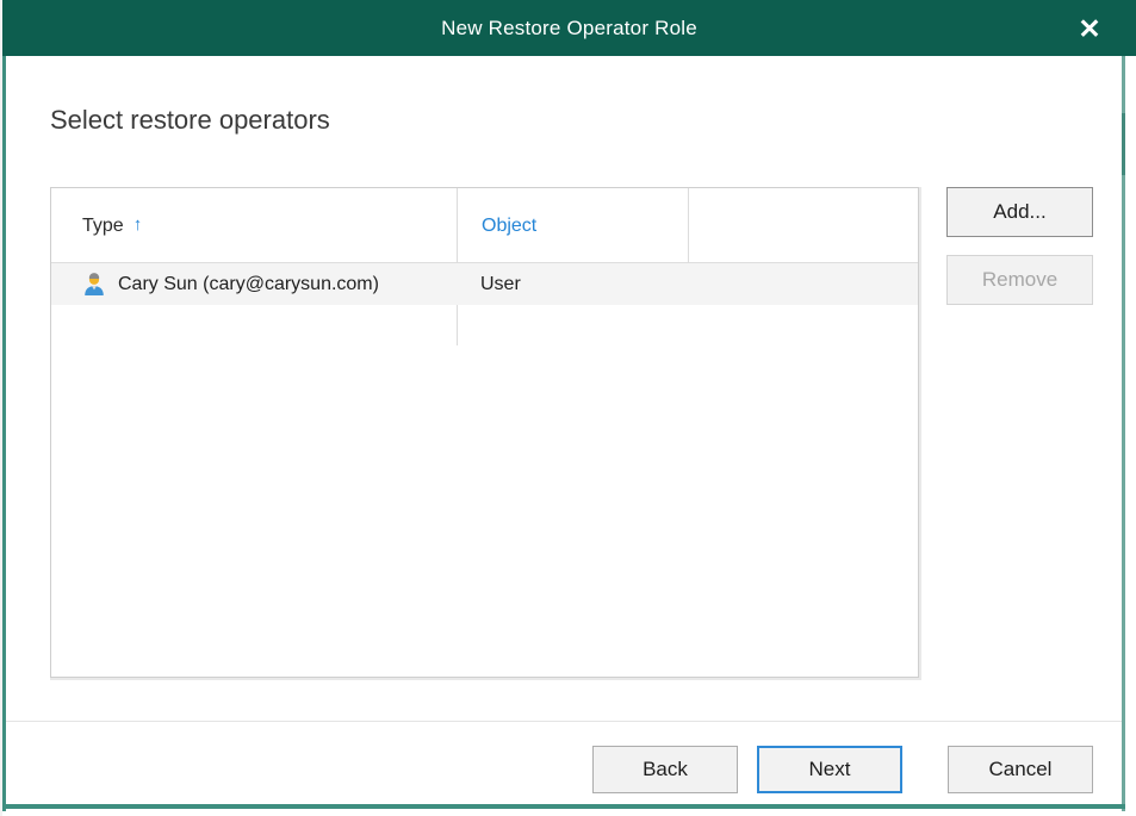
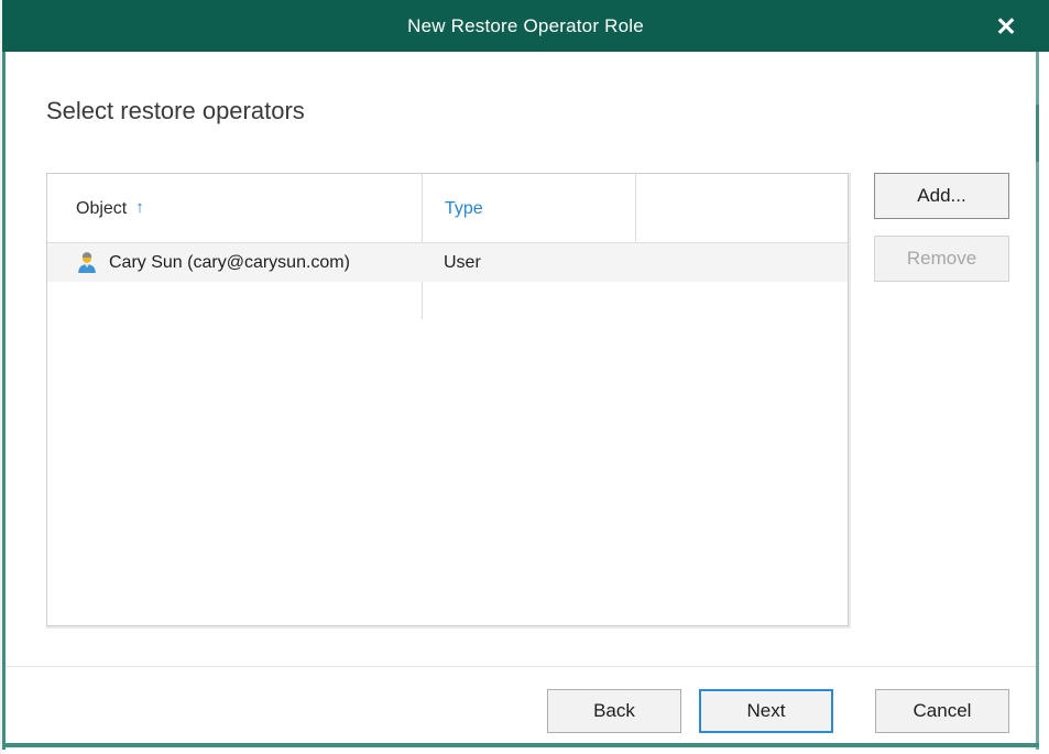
  New Restore Operator Role
  ✕
  Select restore operators
- Type
+ Object
  ↑
- Object
+ Type
  Cary Sun (cary@carysun.com)
  User
  Add...
  Remove
  Back
  Next
  Cancel
